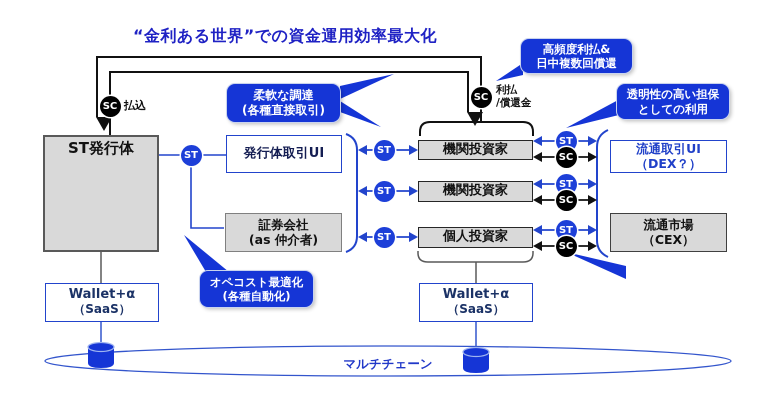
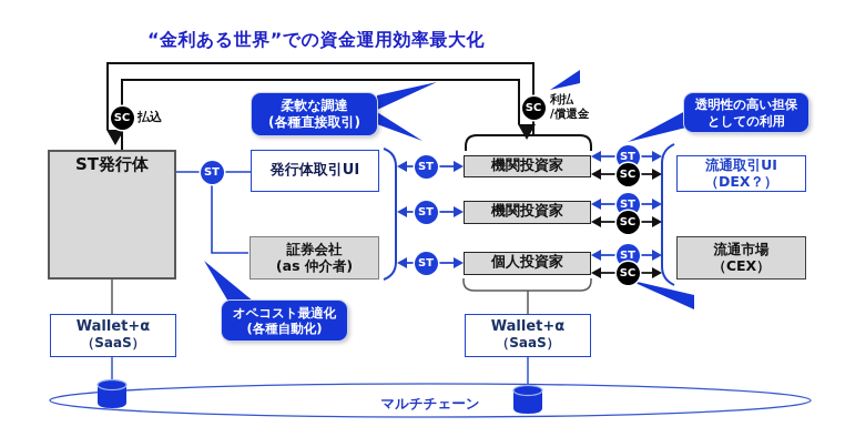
  “金利ある世界”での資金運用効率最大化
  ST発行体
  発行体取引UI
  証券会社
  (as 仲介者)
  機関投資家
  機関投資家
  個人投資家
  流通取引UI
  （DEX？）
  流通市場
  （CEX）
  Wallet+α
  （SaaS）
  Wallet+α
  （SaaS）
  柔軟な調達
  (各種直接取引)
- 高頻度利払&
- 日中複数回償還
  透明性の高い担保
  としての利用
  オペコスト最適化
  (各種自動化)
  SC
  SC
  ST
  ST
  ST
  ST
  ST
  SC
  ST
  SC
  ST
  SC
  払込
  利払
  /償還金
  マルチチェーン
